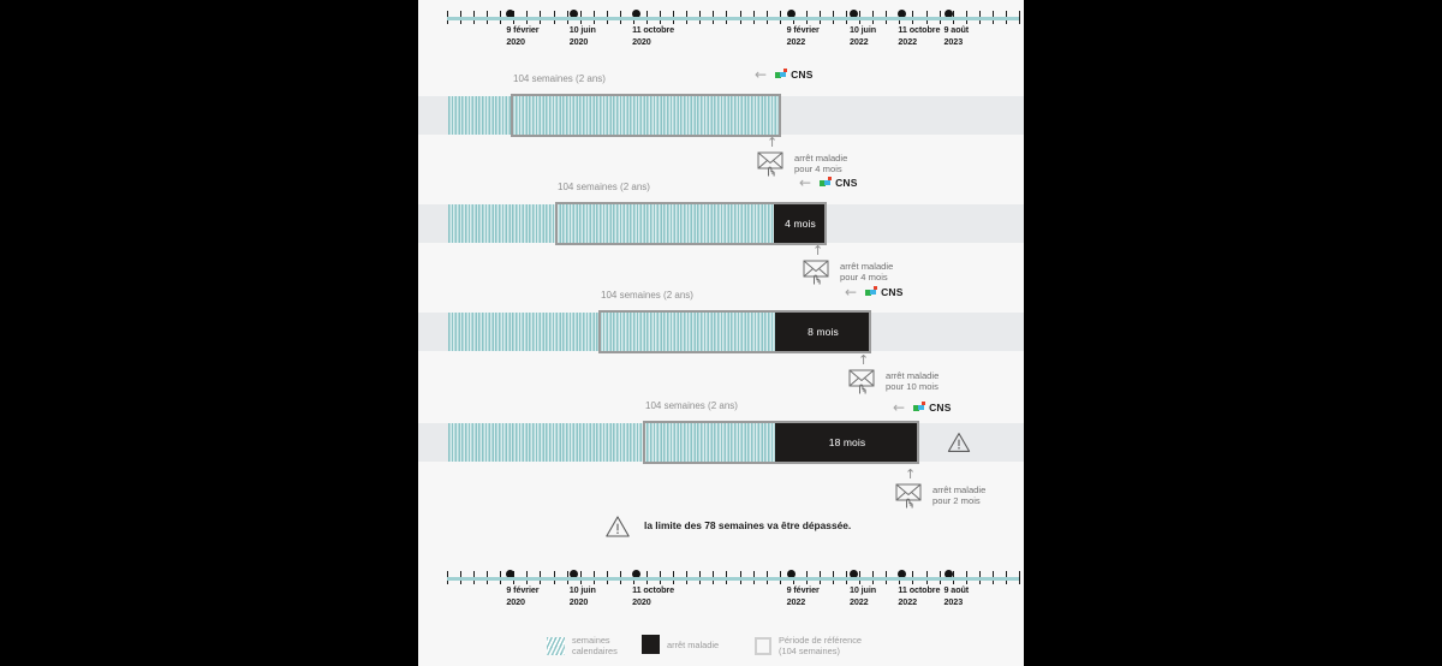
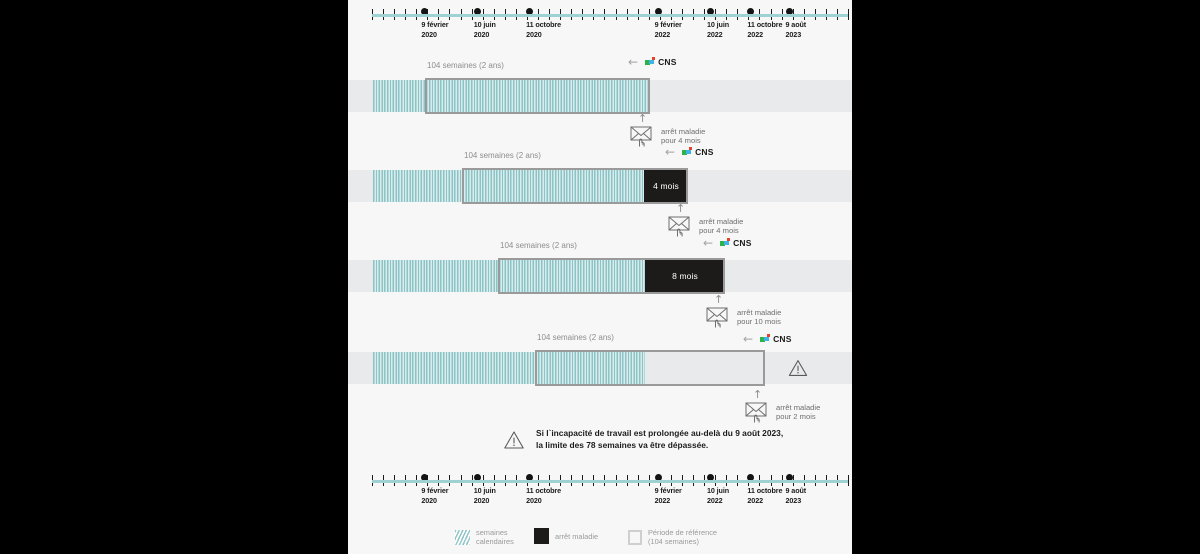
  9 février
  2020
  10 juin
  2020
  11 octobre
  2020
  9 février
  2022
  10 juin
  2022
  11 octobre
  2022
  9 août
  2023
  104 semaines (2 ans)
  ←
  CNS
  ↑
  arrêt maladie
  pour 4 mois
  4 mois
  104 semaines (2 ans)
  ←
  CNS
  ↑
  arrêt maladie
  pour 4 mois
  8 mois
  104 semaines (2 ans)
  ←
  CNS
  ↑
  arrêt maladie
  pour 10 mois
- 18 mois
  104 semaines (2 ans)
  ←
  CNS
  ↑
  arrêt maladie
  pour 2 mois
+ Si l`incapacité de travail est prolongée au-delà du 9 août 2023,
  la limite des 78 semaines va être dépassée.
  9 février
  2020
  10 juin
  2020
  11 octobre
  2020
  9 février
  2022
  10 juin
  2022
  11 octobre
  2022
  9 août
  2023
  semaines
  calendaires
  arrêt maladie
  Période de référence
  (104 semaines)
